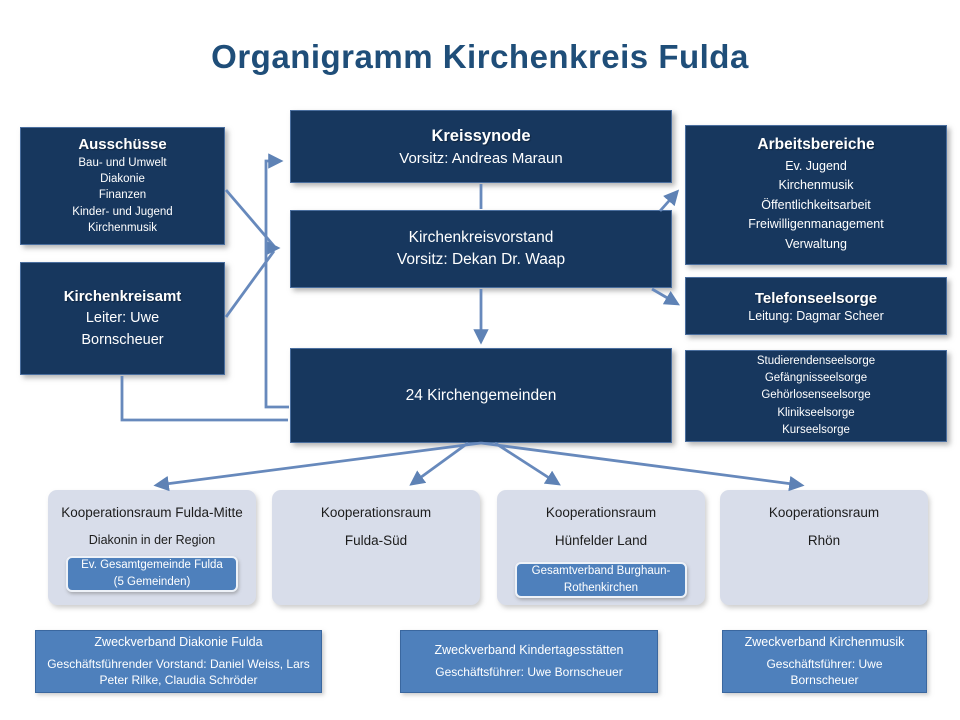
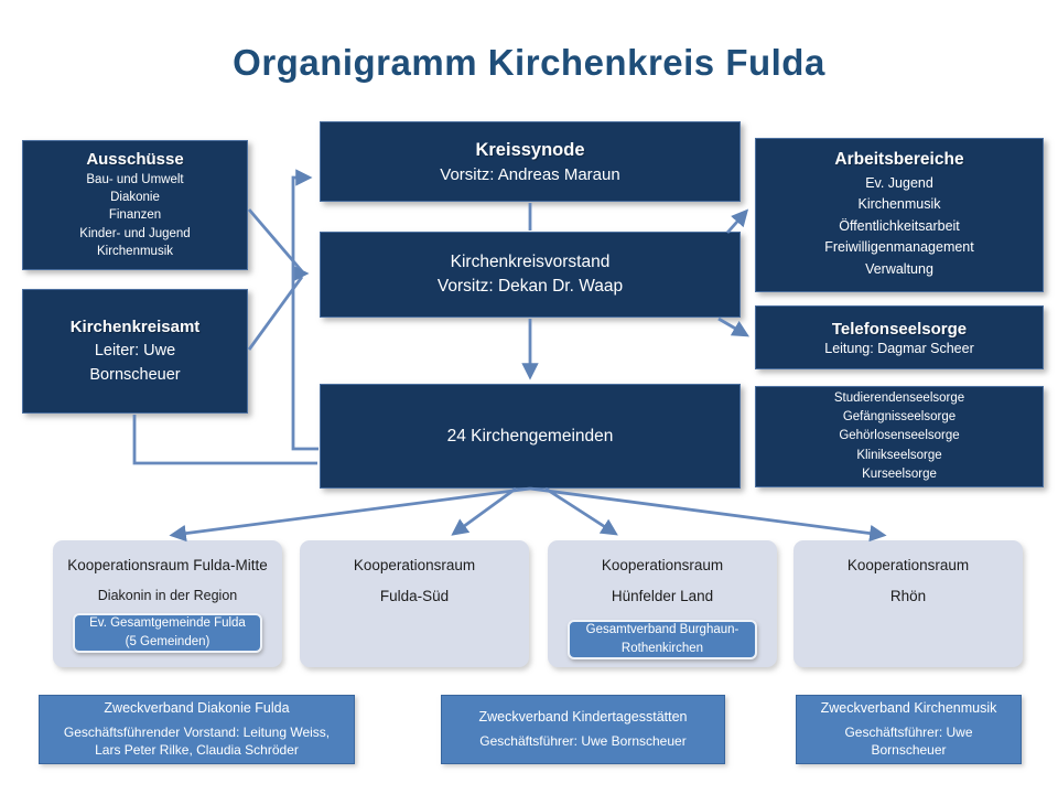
  Organigramm Kirchenkreis Fulda
  Ausschüsse
  Bau- und Umwelt
  Diakonie
  Finanzen
  Kinder- und Jugend
  Kirchenmusik
  Kreissynode
  Vorsitz: Andreas Maraun
  Arbeitsbereiche
  Ev. Jugend
  Kirchenmusik
  Öffentlichkeitsarbeit
  Freiwilligenmanagement
  Verwaltung
  Kirchenkreisvorstand
  Vorsitz: Dekan Dr. Waap
  Kirchenkreisamt
  Leiter: Uwe
  Bornscheuer
  Telefonseelsorge
  Leitung: Dagmar Scheer
  Studierendenseelsorge
  Gefängnisseelsorge
  Gehörlosenseelsorge
  Klinikseelsorge
  Kurseelsorge
  24 Kirchengemeinden
  Kooperationsraum Fulda-Mitte
  Diakonin in der Region
  Ev. Gesamtgemeinde Fulda
  (5 Gemeinden)
  Kooperationsraum
  Fulda-Süd
  Kooperationsraum
  Hünfelder Land
  Gesamtverband Burghaun-Rothenkirchen
  Kooperationsraum
  Rhön
  Zweckverband Diakonie Fulda
- Geschäftsführender Vorstand: Daniel Weiss, Lars Peter Rilke, Claudia Schröder
+ Geschäftsführender Vorstand: Leitung Weiss, Lars Peter Rilke, Claudia Schröder
  Zweckverband Kindertagesstätten
  Geschäftsführer: Uwe Bornscheuer
  Zweckverband Kirchenmusik
  Geschäftsführer: Uwe Bornscheuer
